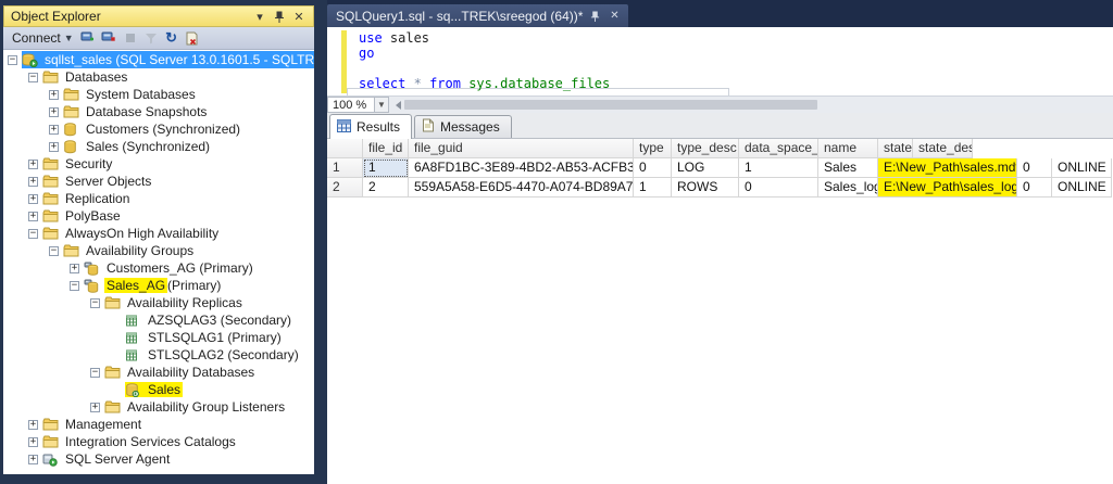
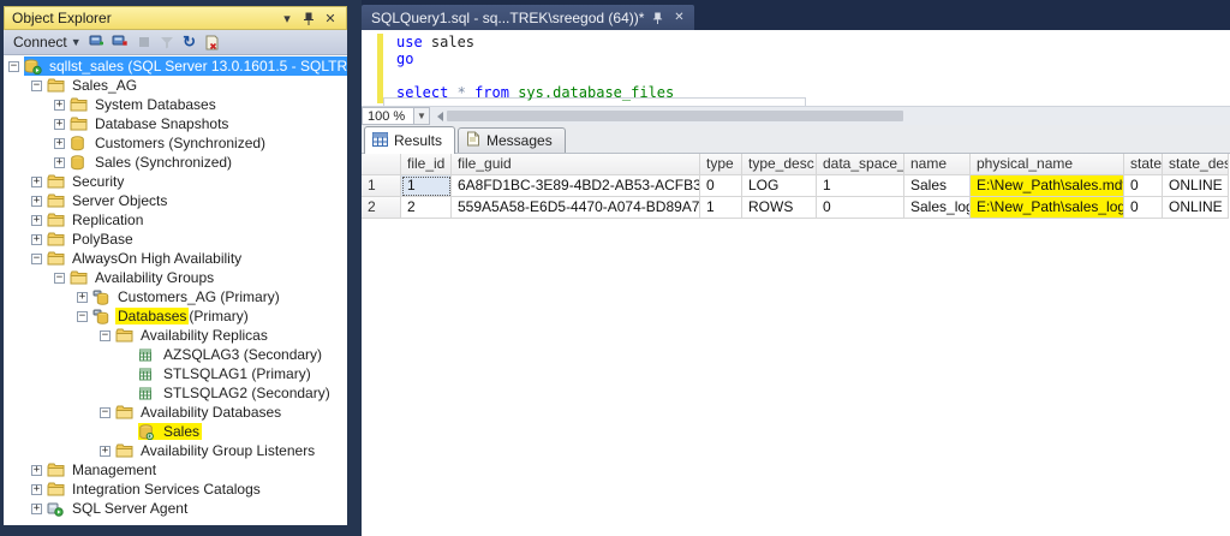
  Object Explorer
  ▾
  ✕
  Connect
  ▼
  ↻
  −
  sqllst_sales (SQL Server 13.0.1601.5 - SQLTR
  −
- Databases
+ Sales_AG
  +
  System Databases
  +
  Database Snapshots
  +
  Customers (Synchronized)
  +
  Sales (Synchronized)
  +
  Security
  +
  Server Objects
  +
  Replication
  +
  PolyBase
  −
  AlwaysOn High Availability
  −
  Availability Groups
  +
  Customers_AG (Primary)
  −
- Sales_AG
+ Databases
  (Primary)
  −
  Availability Replicas
  AZSQLAG3 (Secondary)
  STLSQLAG1 (Primary)
  STLSQLAG2 (Secondary)
  −
  Availability Databases
  Sales
  +
  Availability Group Listeners
  +
  Management
  +
  Integration Services Catalogs
  +
  SQL Server Agent
  SQLQuery1.sql - sq...TREK\sreegod (64))*
  ✕
  use sales
  go
  select * from sys.database_files
  100 %
  ▼
  Results
  Messages
  file_id
  file_guid
  type
  type_desc
  data_space_
  name
+ physical_name
  state
  state_des
  1
  1
  6A8FD1BC-3E89-4BD2-AB53-ACFB3
  0
  LOG
  1
  Sales
  E:\New_Path\sales.md
  0
  ONLINE
  2
  2
  559A5A58-E6D5-4470-A074-BD89A7
  1
  ROWS
  0
  Sales_lo
  E:\New_Path\sales_log
  0
  ONLINE
